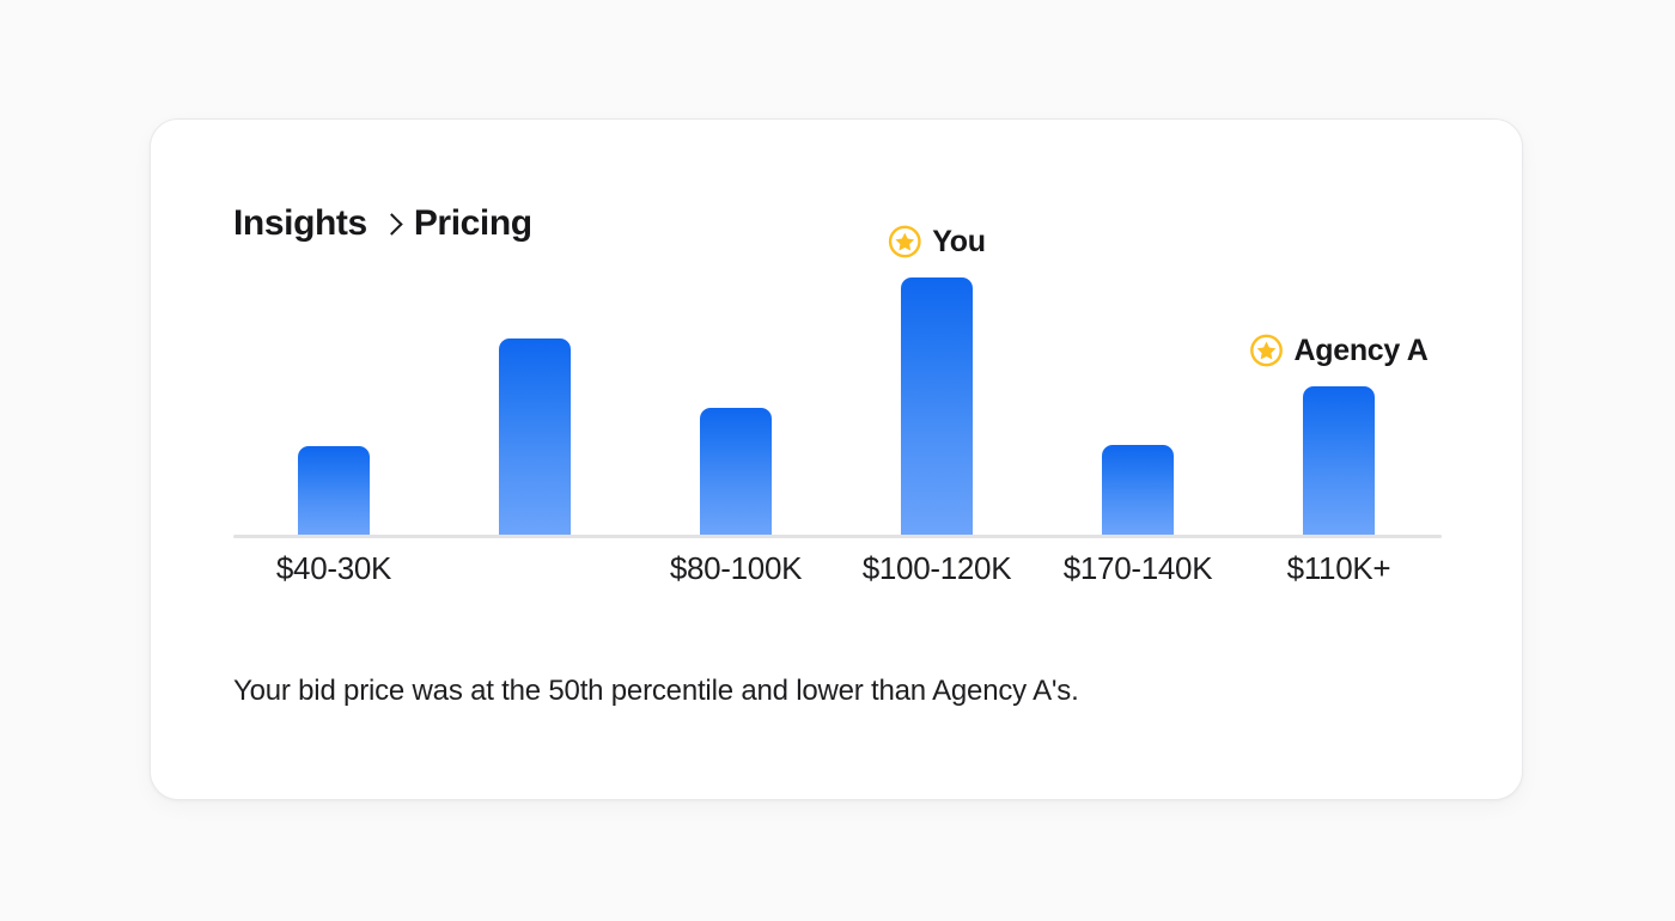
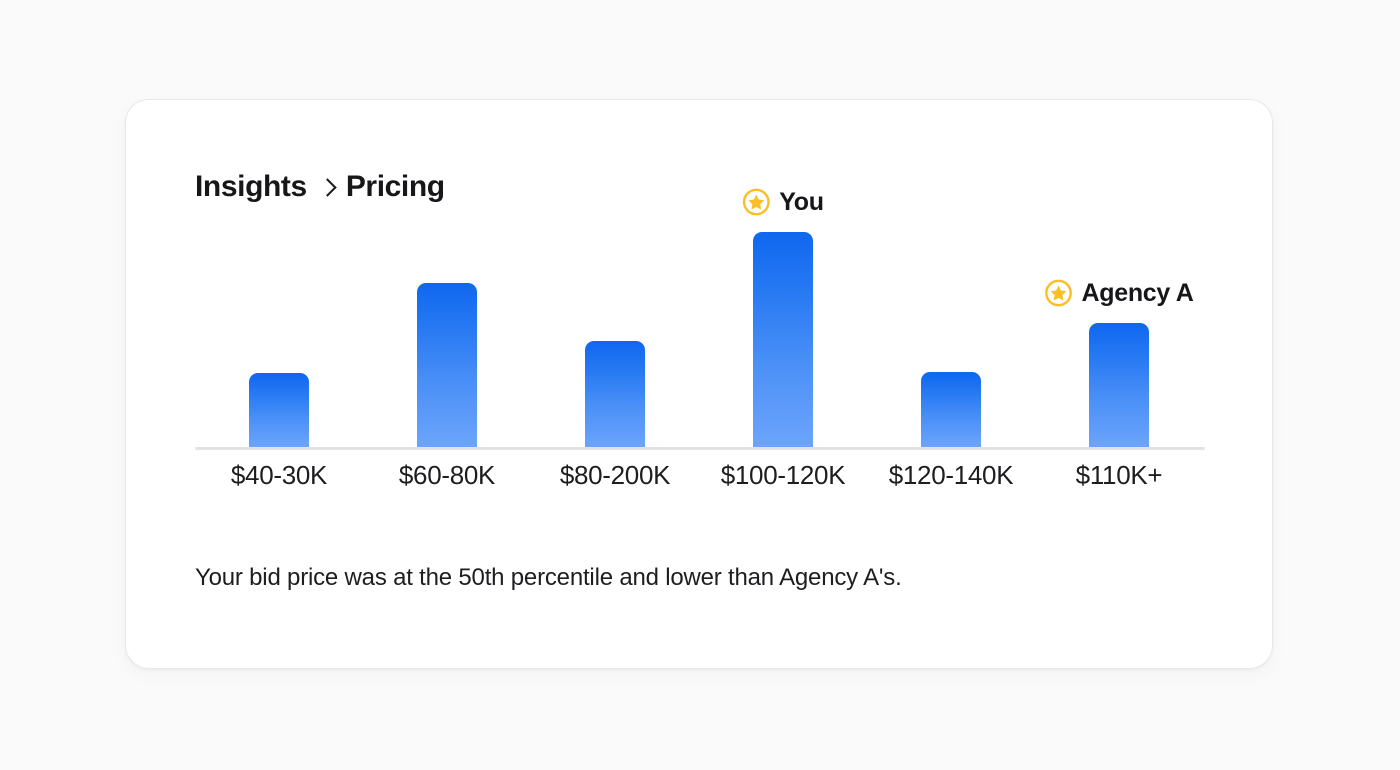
  Insights
  Pricing
  You
  Agency A
  $40-30K
+ $60-80K
- $80-100K
+ $80-200K
  $100-120K
- $170-140K
+ $120-140K
  $110K+
  Your bid price was at the 50th percentile and lower than Agency A's.
